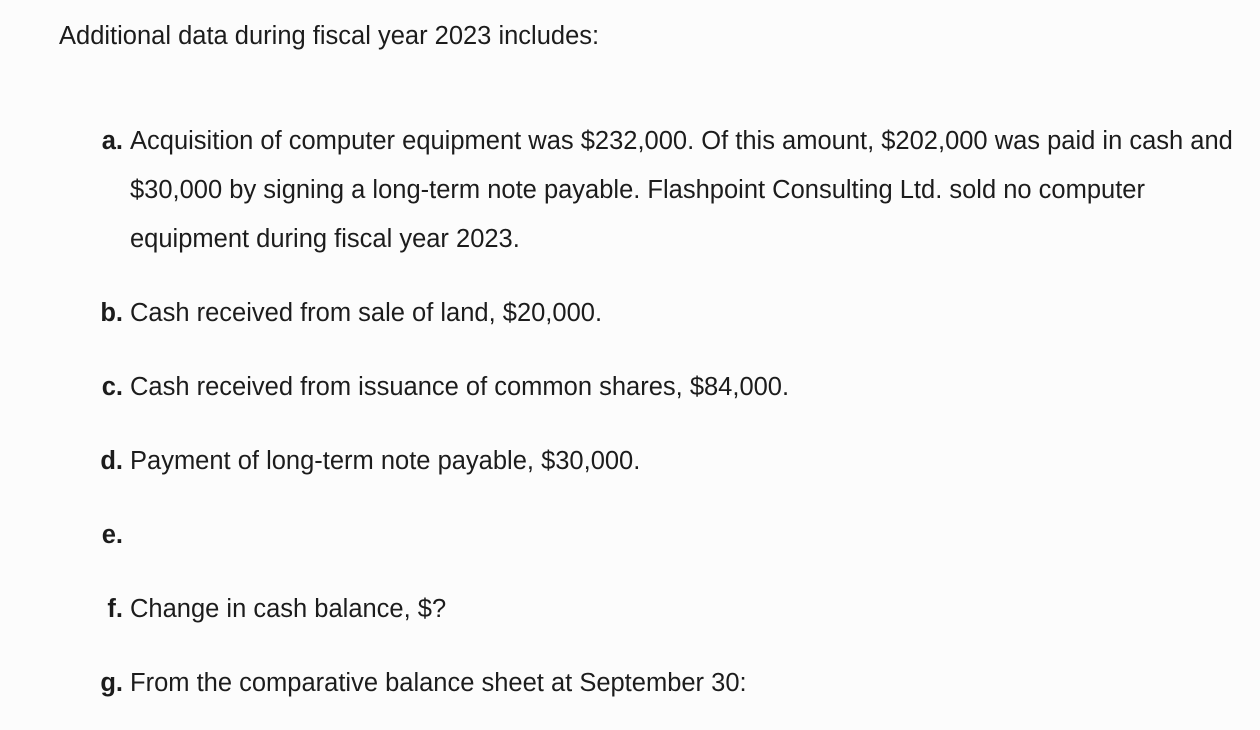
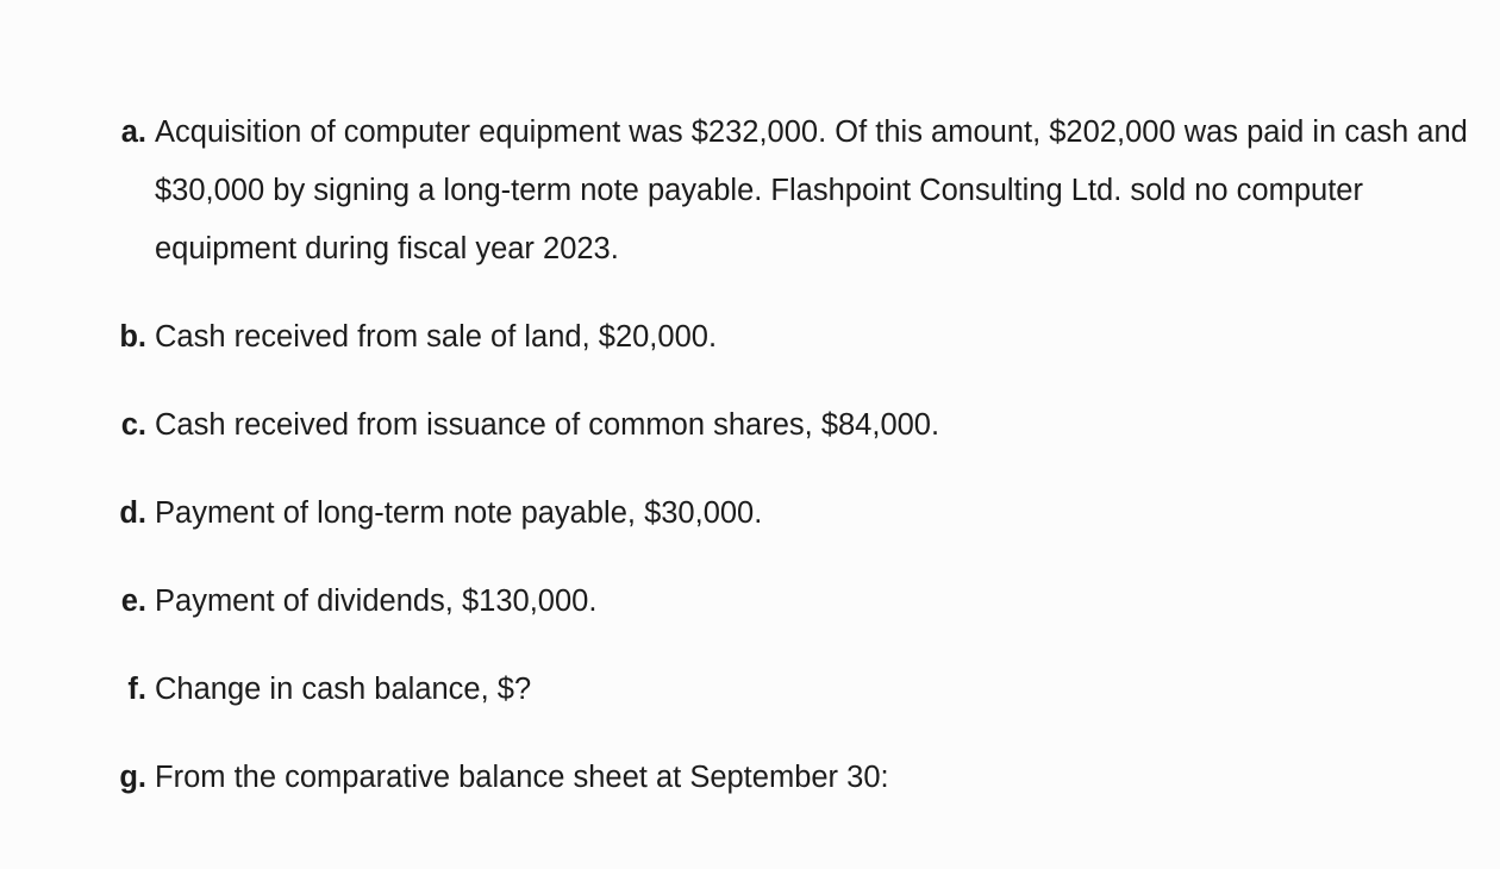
- Additional data during fiscal year 2023 includes:
  a.
  Acquisition of computer equipment was $232,000. Of this amount, $202,000 was paid in cash and
  $30,000 by signing a long-term note payable. Flashpoint Consulting Ltd. sold no computer
  equipment during fiscal year 2023.
  b.
  Cash received from sale of land, $20,000.
  c.
  Cash received from issuance of common shares, $84,000.
  d.
  Payment of long-term note payable, $30,000.
  e.
+ Payment of dividends, $130,000.
  f.
  Change in cash balance, $?
  g.
  From the comparative balance sheet at September 30:
